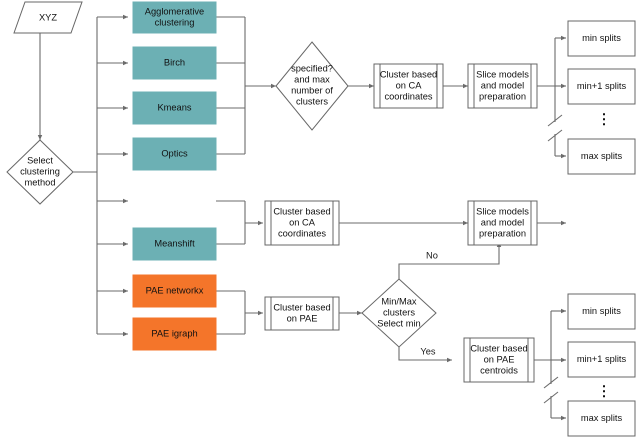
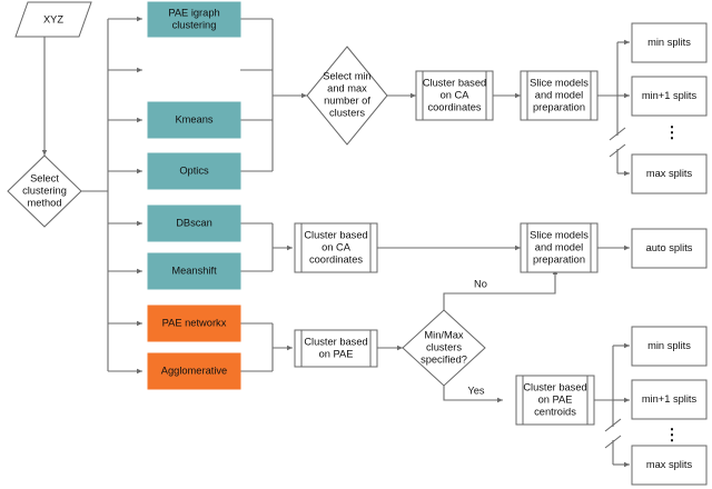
  XYZ
  Select
  clustering
  method
- Agglomerative
+ PAE igraph
  clustering
- Birch
  Kmeans
  Optics
+ DBscan
  Meanshift
  PAE networkx
- PAE igraph
+ Agglomerative
- specified?
+ Select min
  and max
  number of
  clusters
  Cluster based
  on CA
  coordinates
  Slice models
  and model
  preparation
  min splits
  min+1 splits
  ⋮
  max splits
  Cluster based
  on CA
  coordinates
  Slice models
  and model
  preparation
+ auto splits
  No
  Cluster based
  on PAE
  Min/Max
  clusters
- Select min
+ specified?
  Yes
  Cluster based
  on PAE
  centroids
  min splits
  min+1 splits
  ⋮
  max splits
